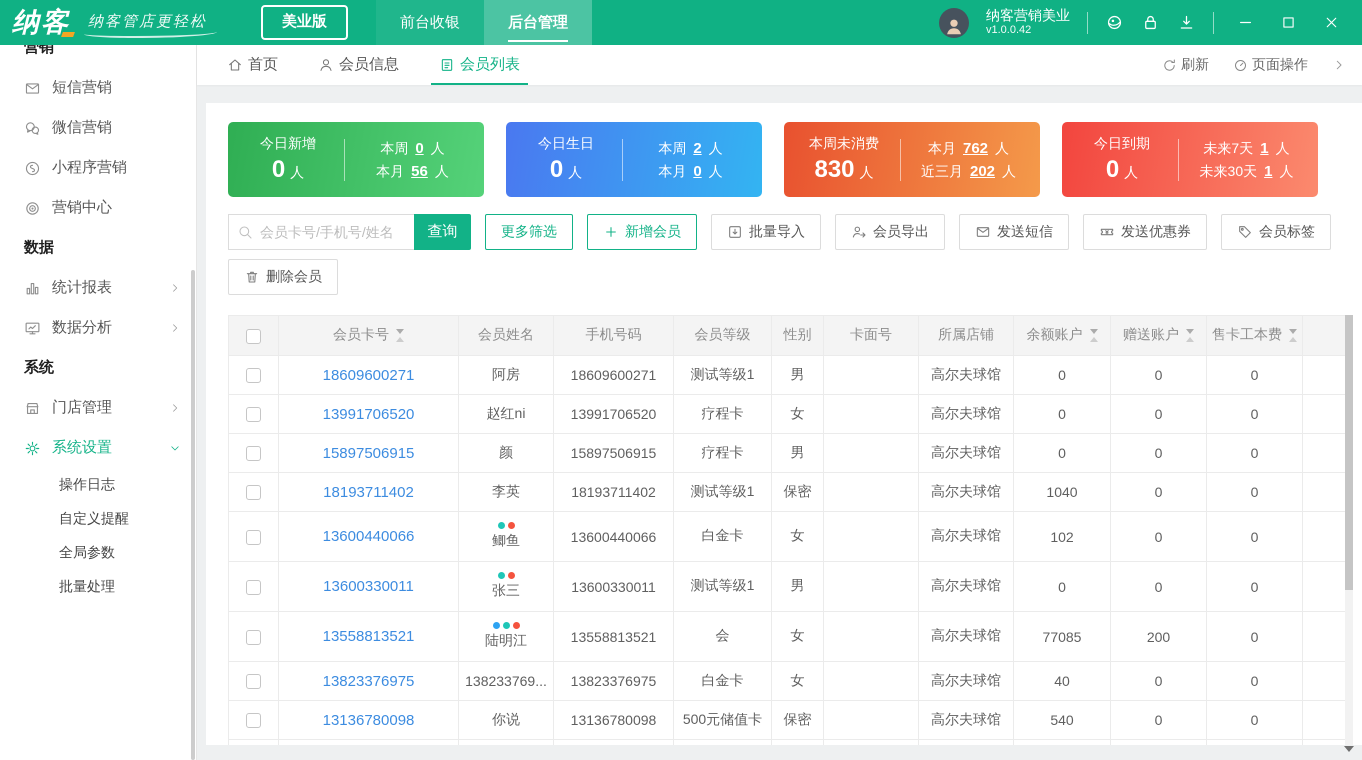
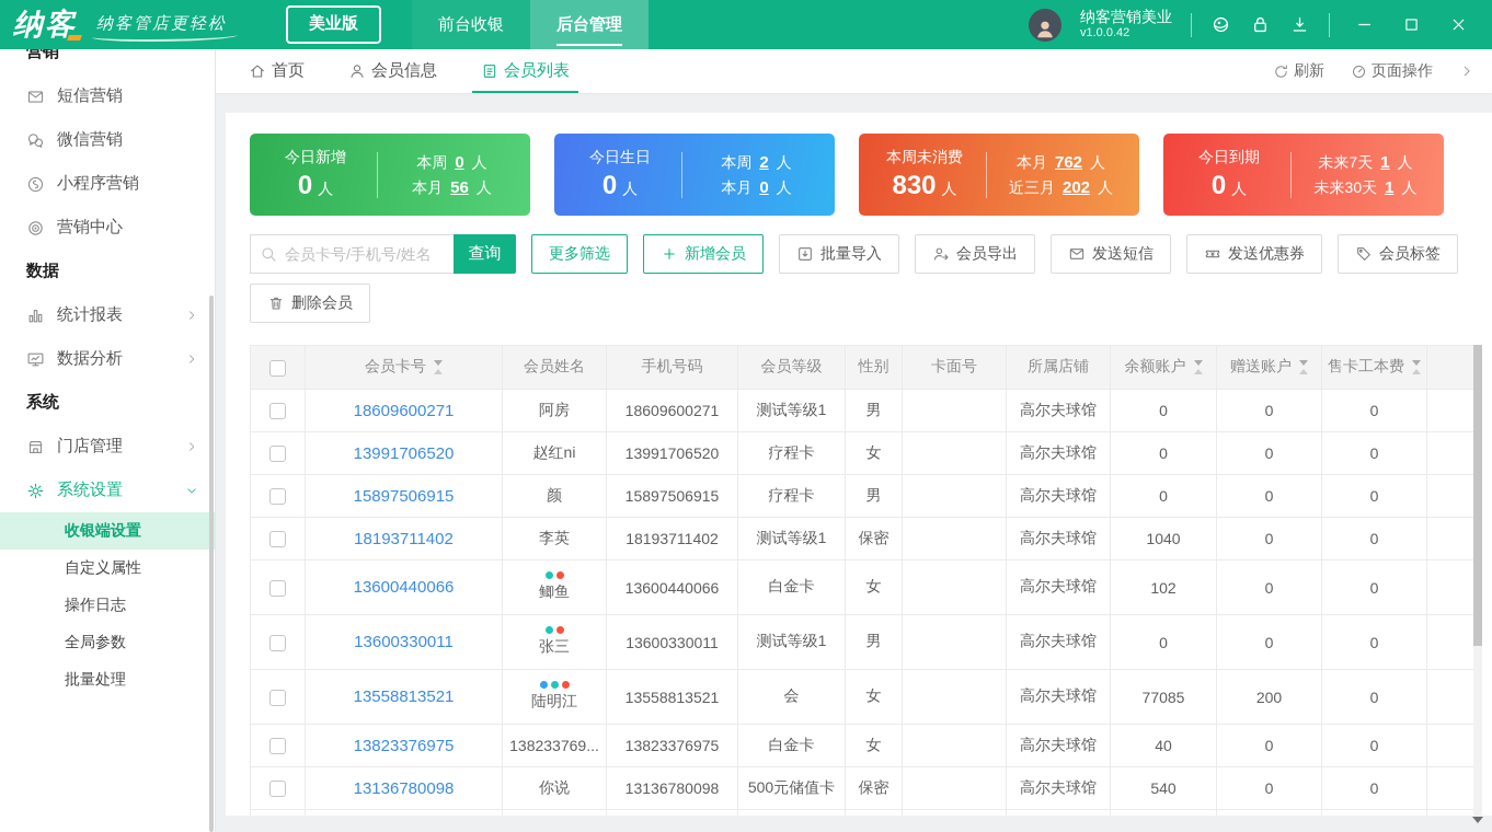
  纳客
  纳客管店更轻松
  美业版
  前台收银
  后台管理
  纳客营销美业
  v1.0.0.42
  营销
  短信营销
  微信营销
  小程序营销
  营销中心
  数据
  统计报表
  数据分析
  系统
  门店管理
  系统设置
+ 收银端设置
+ 自定义属性
  操作日志
- 自定义提醒
  全局参数
  批量处理
  首页
  会员信息
  会员列表
  刷新
  页面操作
  今日新增
  0 人
  本周
  0
  人
  本月
  56
  人
  今日生日
  0 人
  本周
  2
  人
  本月
  0
  人
  本周未消费
  830 人
  本月
  762
  人
  近三月
  202
  人
  今日到期
  0 人
  未来7天
  1
  人
  未来30天
  1
  人
  会员卡号/手机号/姓名
  查询
  更多筛选
  新增会员
  批量导入
  会员导出
  发送短信
  发送优惠券
  会员标签
  删除会员
  	会员卡号	会员姓名	手机号码	会员等级	性别	卡面号	所属店铺	余额账户	赠送账户	售卡工本费
  	18609600271	阿房	18609600271	测试等级1	男		高尔夫球馆	0	0	0
  	13991706520	赵红ni	13991706520	疗程卡	女		高尔夫球馆	0	0	0
  	15897506915	颜	15897506915	疗程卡	男		高尔夫球馆	0	0	0
  	18193711402	李英	18193711402	测试等级1	保密		高尔夫球馆	1040	0	0
  	13600440066	鲫鱼	13600440066	白金卡	女		高尔夫球馆	102	0	0
  	13600330011	张三	13600330011	测试等级1	男		高尔夫球馆	0	0	0
  	13558813521	陆明江	13558813521	会	女		高尔夫球馆	77085	200	0
  	13823376975	138233769...	13823376975	白金卡	女		高尔夫球馆	40	0	0
  	13136780098	你说	13136780098	500元储值卡	保密		高尔夫球馆	540	0	0
